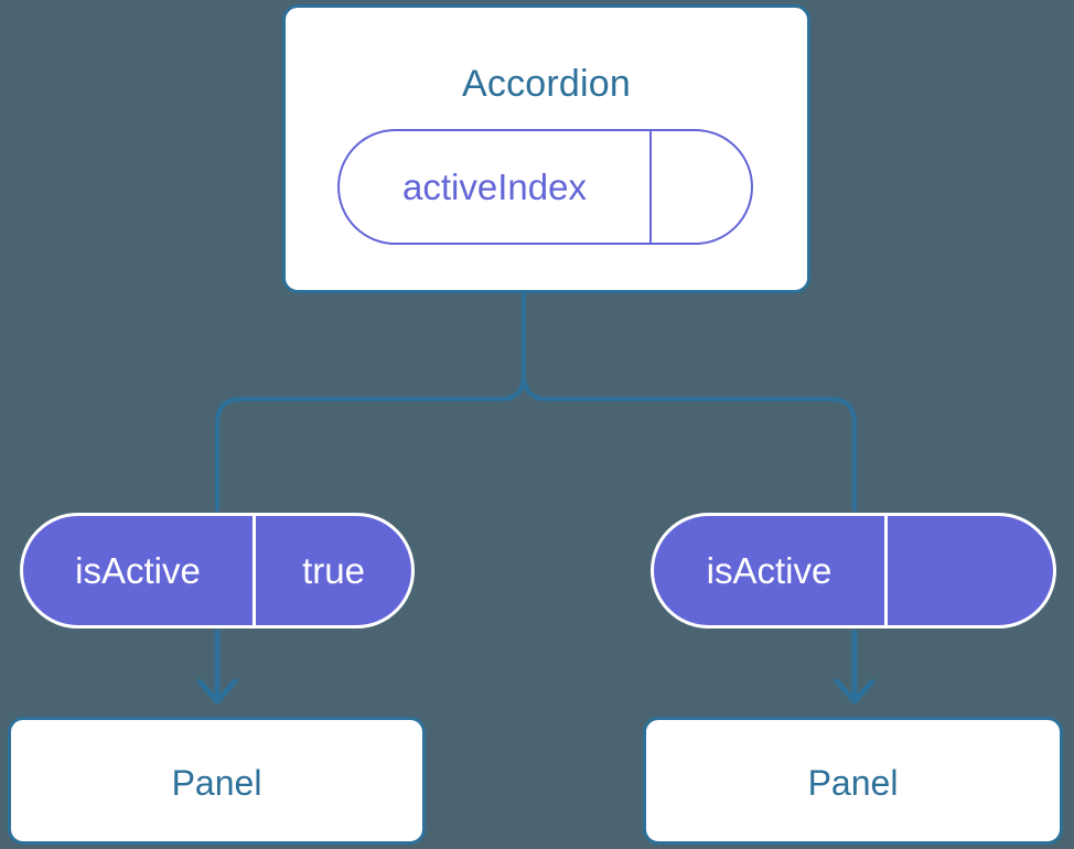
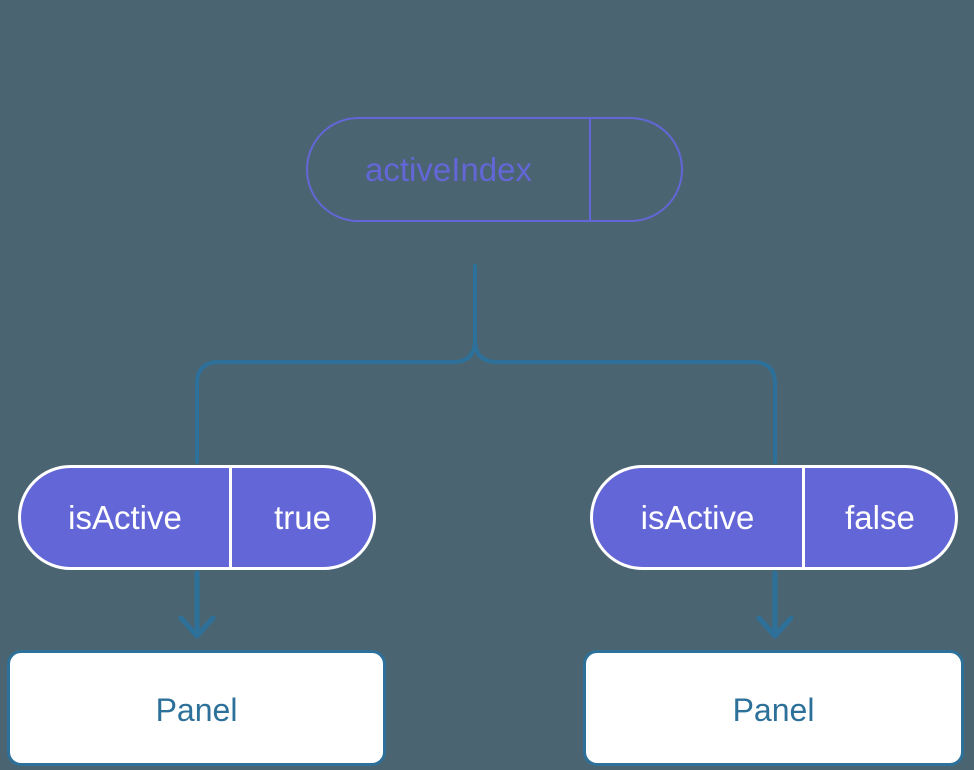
- Accordion
  activeIndex
  isActive
  true
  isActive
+ false
  Panel
  Panel
